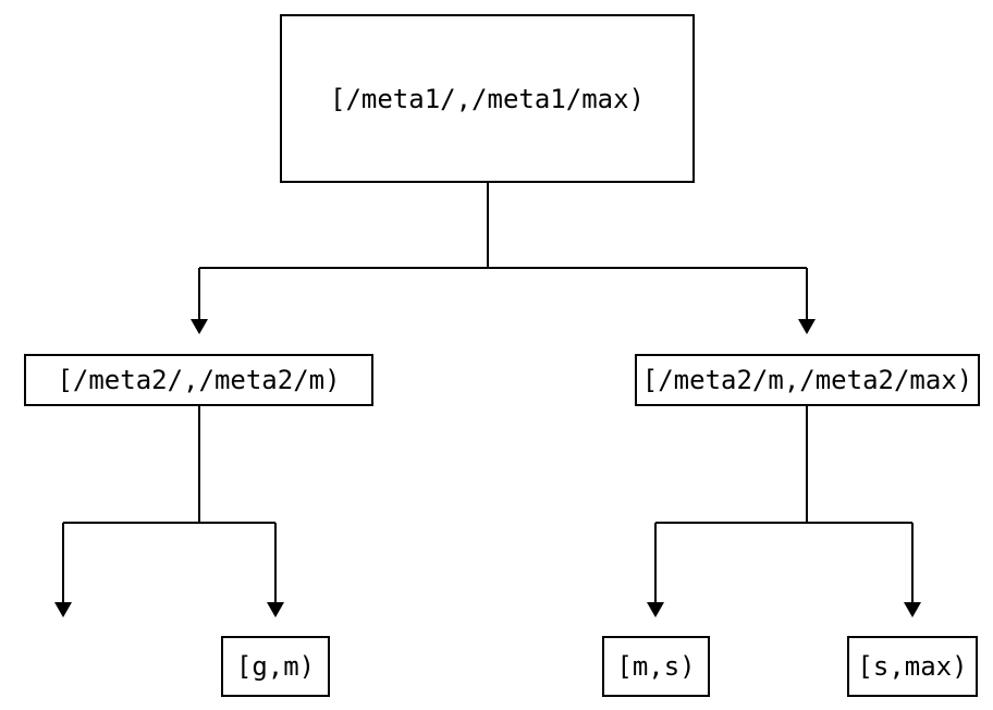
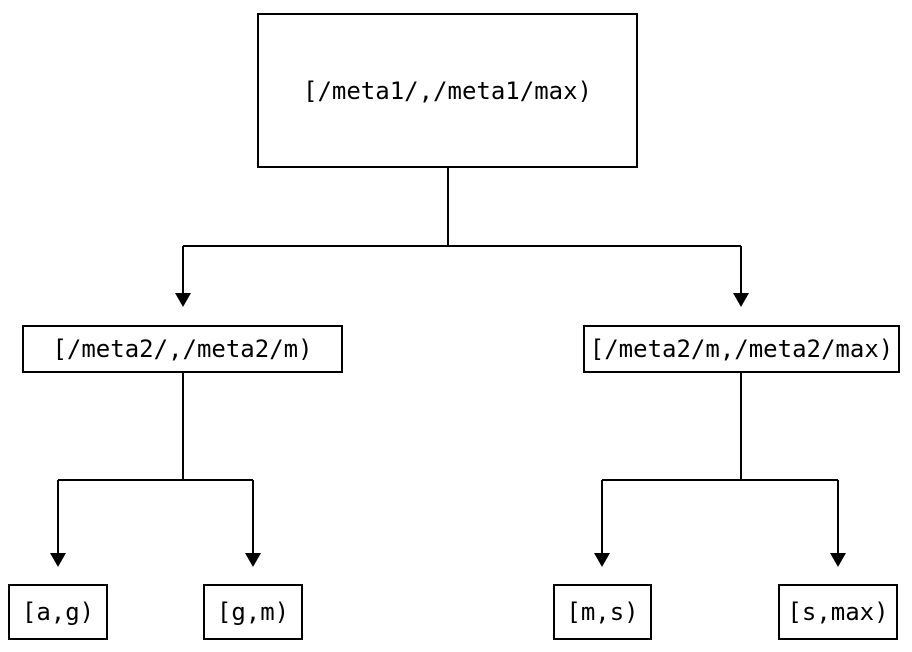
  [/meta1/,/meta1/max)
  [/meta2/,/meta2/m)
  [/meta2/m,/meta2/max)
+ [a,g)
  [g,m)
  [m,s)
  [s,max)
